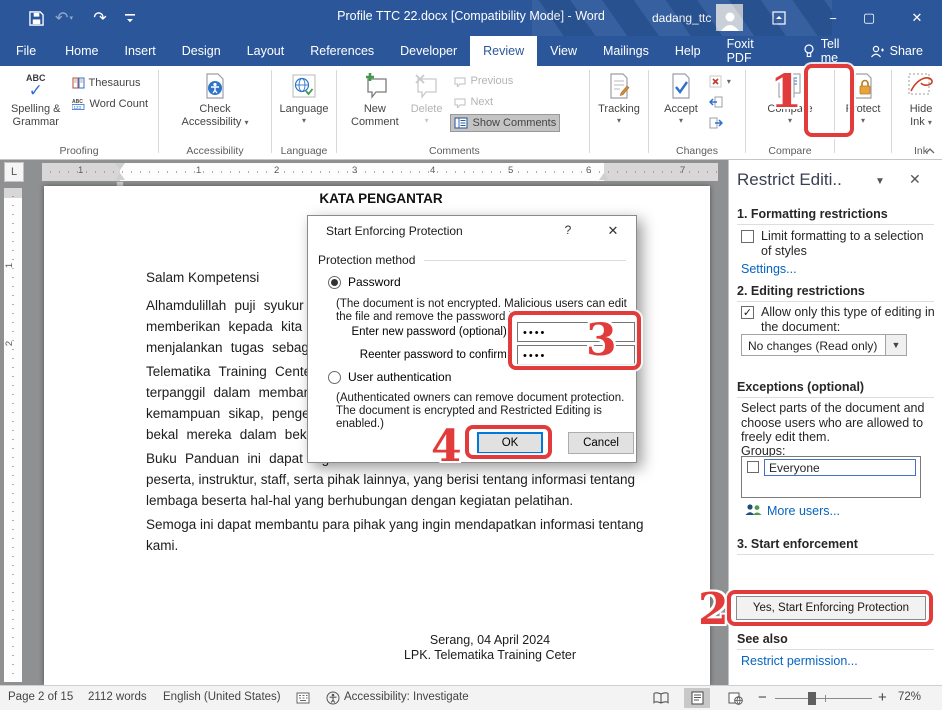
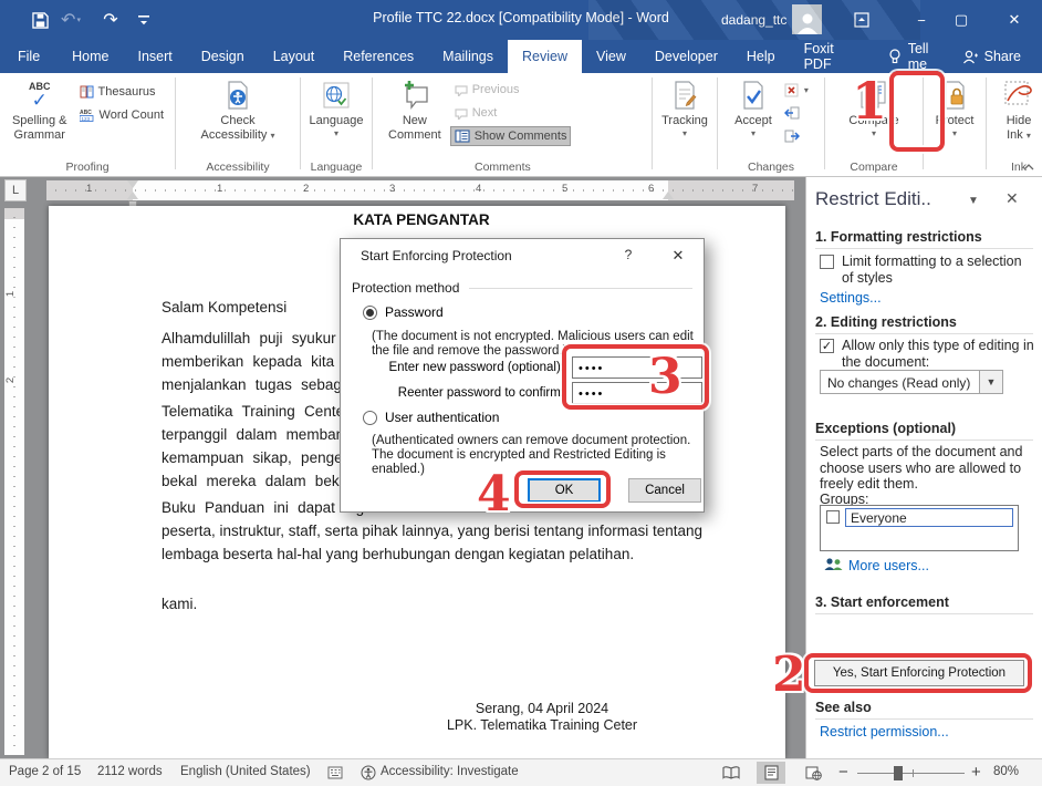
  ↶
  ↷
  Profile TTC 22.docx [Compatibility
  −
  ▢
  ✕
  File
  Home
  Insert
  Design
  Layout
  References
- Developer
+ Mailings
  Review
  View
- Mailings
+ Developer
  Help
  Foxit PDF
  Tell me
  Share
  ABC
  ✓
  Spelling &
  Grammar
  Thesaurus
  Word Count
  Proofing
  Check
  Accessibility
  Accessibility
  Language
  Language
  New
  Comment
- Delete
  Previous
  Next
  Show Comments
  Comments
  Tracking
  Accept
  Changes
  Compare
  Compare
  Protect
  Hide
  Ink
  Ink
  L
  1
  1
  2
  3
  4
  5
  6
  7
  KATA PENGANTAR
  Salam Kompetensi
  Alhamdulillah puji syukur
  memberikan kepada kita
  menjalankan tugas sebag
  Telematika Training Cent
  terpanggil dalam memba
  kemampuan sikap, penge
  bekal mereka dalam bek
  Buku Panduan ini dapat
  peserta, instruktur, staff, serta pihak lainnya, yang berisi tentang informasi tentang
  lembaga beserta hal-hal yang berhubungan dengan kegiatan pelatihan.
- Semoga ini dapat membantu para pihak yang ingin mendapatkan informasi tentang
  kami.
  Serang, 04 April 2024
  LPK. Telematika Training Ceter
  Start Enforcing Protection
  ?
  ✕
  Protection method
  Password
  (The document is not encrypted. Malicious users can edit
  the file and remove the password.)
  Enter new password (optional):
  ••••
  Reenter password to confirm:
  ••••
  User authentication
  (Authenticated owners can remove document protection.
  The document is encrypted and Restricted Editing is
  enabled.)
  OK
  Cancel
  Restrict Editi..
  ▼
  ✕
  1. Formatting restrictions
  Limit formatting to a selection of styles
  Settings...
  2. Editing restrictions
  ✓
  Allow only this type of editing in the document:
  No changes (Read only)
  ▼
  Exceptions (optional)
  Select parts of the document and choose users who are allowed to freely edit them.
  Groups:
  Everyone
  More users...
  3. Start enforcement
  Yes, Start Enforcing Protection
  See also
  Restrict permission...
  Page 2 of 15
  2112 words
  English (United States)
  Accessibility: Investigate
  −
  +
- 72%
+ 80%
  1
  2
  3
  4
